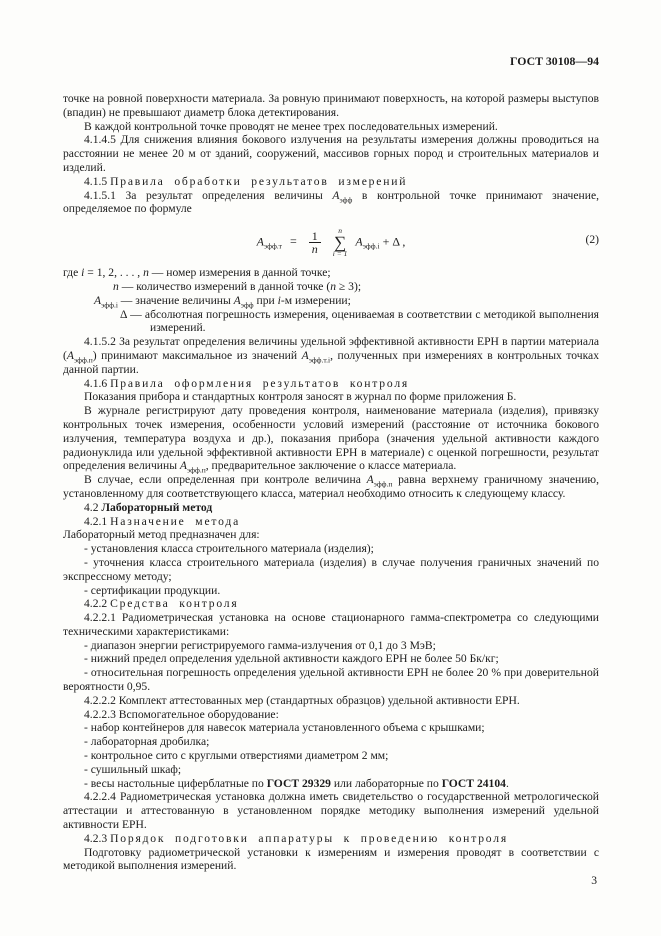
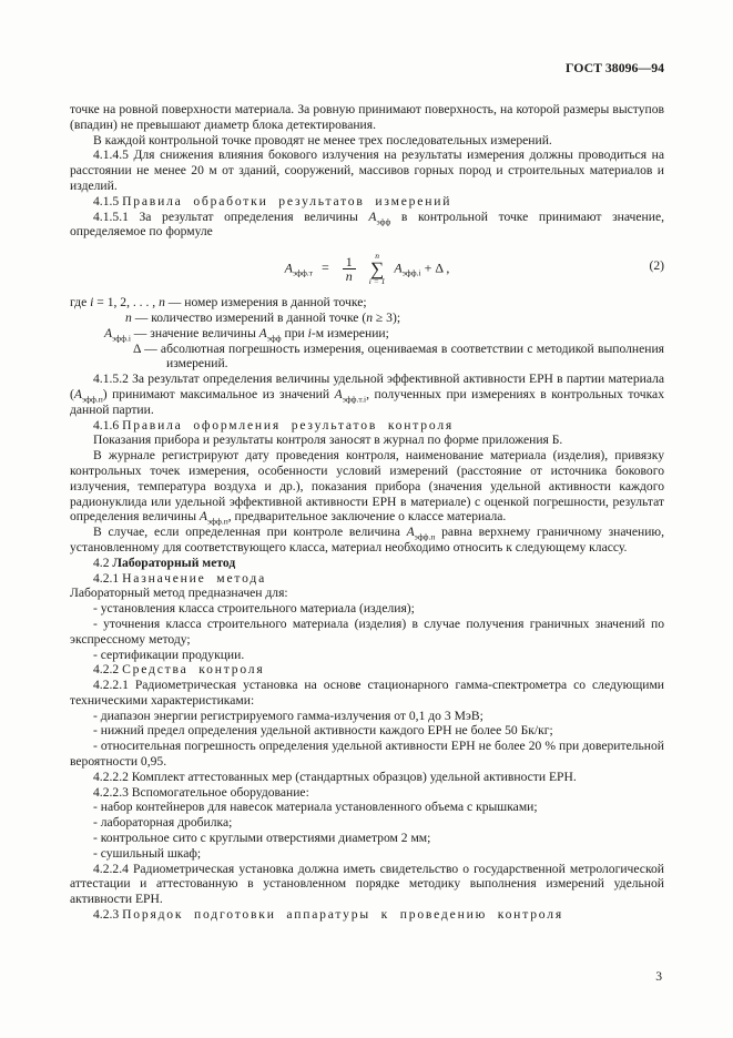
- ГОСТ 30108—94
+ ГОСТ 38096—94
  точке на ровной поверхности материала. За ровную принимают поверхность, на которой размеры выступов (впадин) не превышают диаметр блока детектирования.
  В каждой контрольной точке проводят не менее трех последовательных измерений.
  4.1.4.5 Для снижения влияния бокового излучения на результаты измерения должны проводиться на расстоянии не менее 20 м от зданий, сооружений, массивов горных пород и строительных материалов и изделий.
  4.1.5 Правила обработки результатов измерений
  4.1.5.1 За результат определения величины Aэфф в контрольной точке принимают значение, определяемое по формуле
  Aэфф.т =
  1
  n
  n
  ∑
  i = 1 Aэфф.i + Δ ,
  (2)
  где i = 1, 2, . . . , n — номер измерения в данной точке;
  n — количество измерений в данной точке (n ≥ 3);
  Aэфф.i — значение величины Aэфф при i-м измерении;
  Δ — абсолютная погрешность измерения, оцениваемая в соответствии с методикой выполнения измерений.
  4.1.5.2 За результат определения величины удельной эффективной активности ЕРН в партии материала (Aэфф.п) принимают максимальное из значений Aэфф.т.i, полученных при измерениях в контрольных точках данной партии.
  4.1.6 Правила оформления результатов контроля
- Показания прибора и стандартных контроля заносят в журнал по форме приложения Б.
+ Показания прибора и результаты контроля заносят в журнал по форме приложения Б.
  В журнале регистрируют дату проведения контроля, наименование материала (изделия), привязку контрольных точек измерения, особенности условий измерений (расстояние от источника бокового излучения, температура воздуха и др.), показания прибора (значения удельной активности каждого радионуклида или удельной эффективной активности ЕРН в материале) с оценкой погрешности, результат определения величины Aэфф.п, предварительное заключение о классе материала.
  В случае, если определенная при контроле величина Aэфф.п равна верхнему граничному значению, установленному для соответствующего класса, материал необходимо относить к следующему классу.
  4.2 Лабораторный метод
  4.2.1 Назначение метода
  Лабораторный метод предназначен для:
  - установления класса строительного материала (изделия);
  - уточнения класса строительного материала (изделия) в случае получения граничных значений по экспрессному методу;
  - сертификации продукции.
  4.2.2 Средства контроля
  4.2.2.1 Радиометрическая установка на основе стационарного гамма-спектрометра со следующими техническими характеристиками:
  - диапазон энергии регистрируемого гамма-излучения от 0,1 до 3 МэВ;
  - нижний предел определения удельной активности каждого ЕРН не более 50 Бк/кг;
  - относительная погрешность определения удельной активности ЕРН не более 20 % при доверительной вероятности 0,95.
  4.2.2.2 Комплект аттестованных мер (стандартных образцов) удельной активности ЕРН.
  4.2.2.3 Вспомогательное оборудование:
  - набор контейнеров для навесок материала установленного объема с крышками;
  - лабораторная дробилка;
  - контрольное сито с круглыми отверстиями диаметром 2 мм;
  - сушильный шкаф;
- - весы настольные циферблатные по ГОСТ 29329 или лабораторные по ГОСТ 24104.
  4.2.2.4 Радиометрическая установка должна иметь свидетельство о государственной метрологической аттестации и аттестованную в установленном порядке методику выполнения измерений удельной активности ЕРН.
  4.2.3 Порядок подготовки аппаратуры к проведению контроля
- Подготовку радиометрической установки к измерениям и измерения проводят в соответствии с методикой выполнения измерений.
  3
